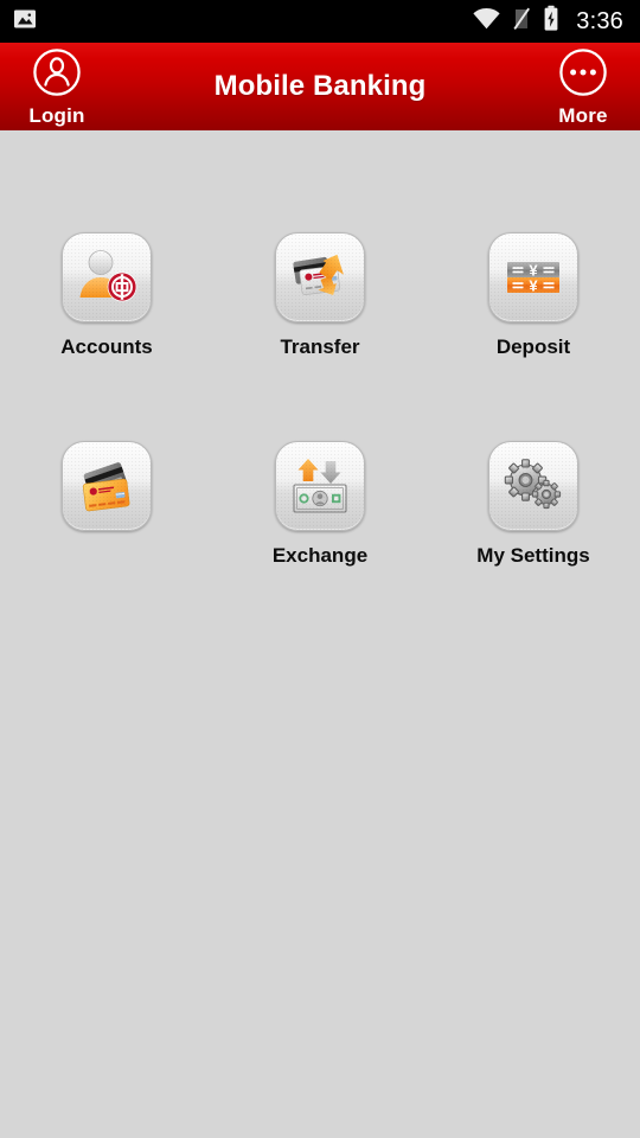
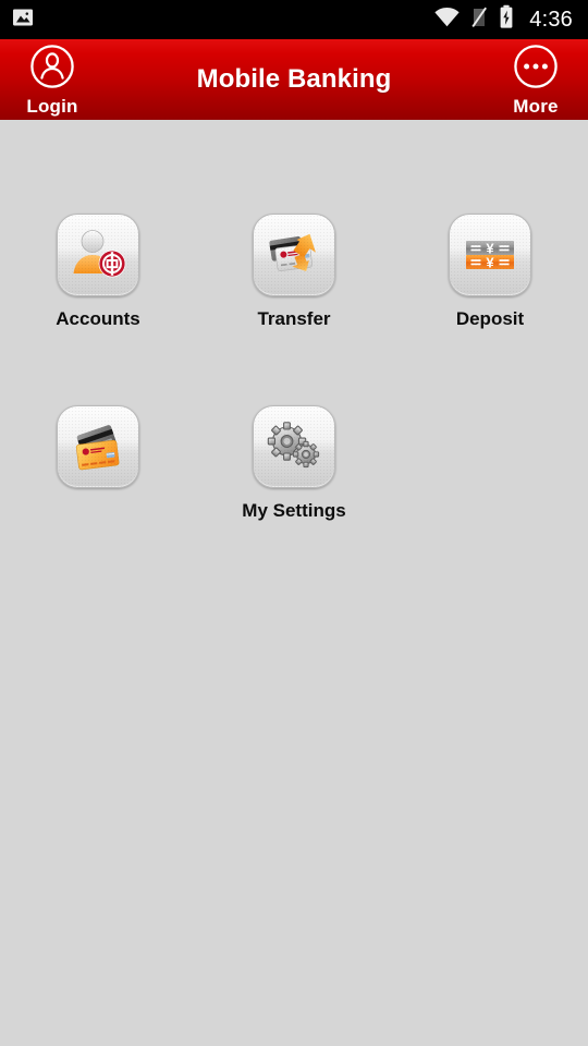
- 3:36
+ 4:36
  Login
  Mobile Banking
  More
  Accounts
  Transfer
  Deposit
- Exchange
  My Settings
